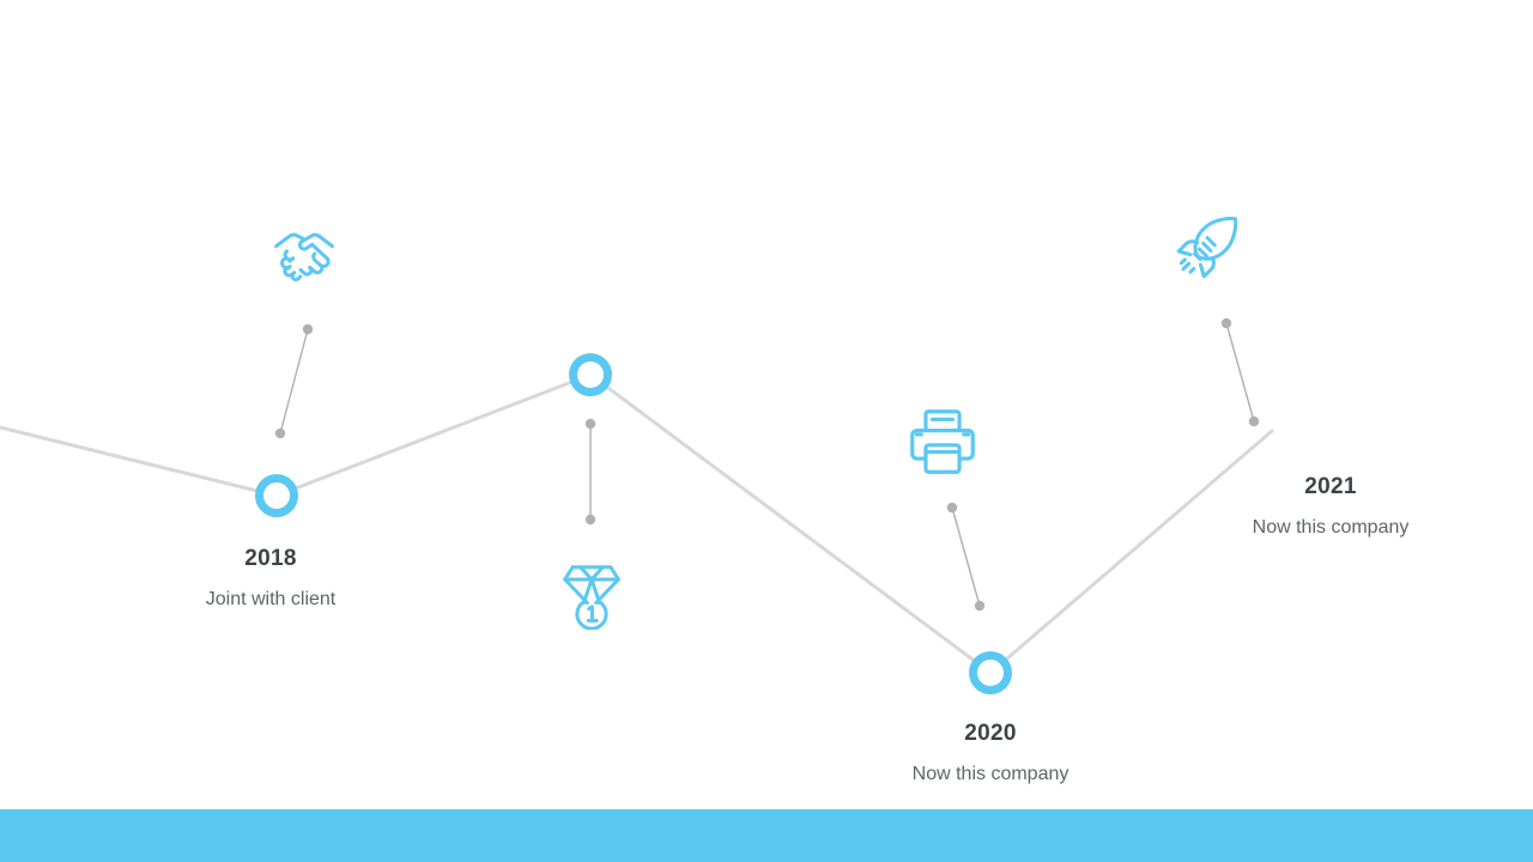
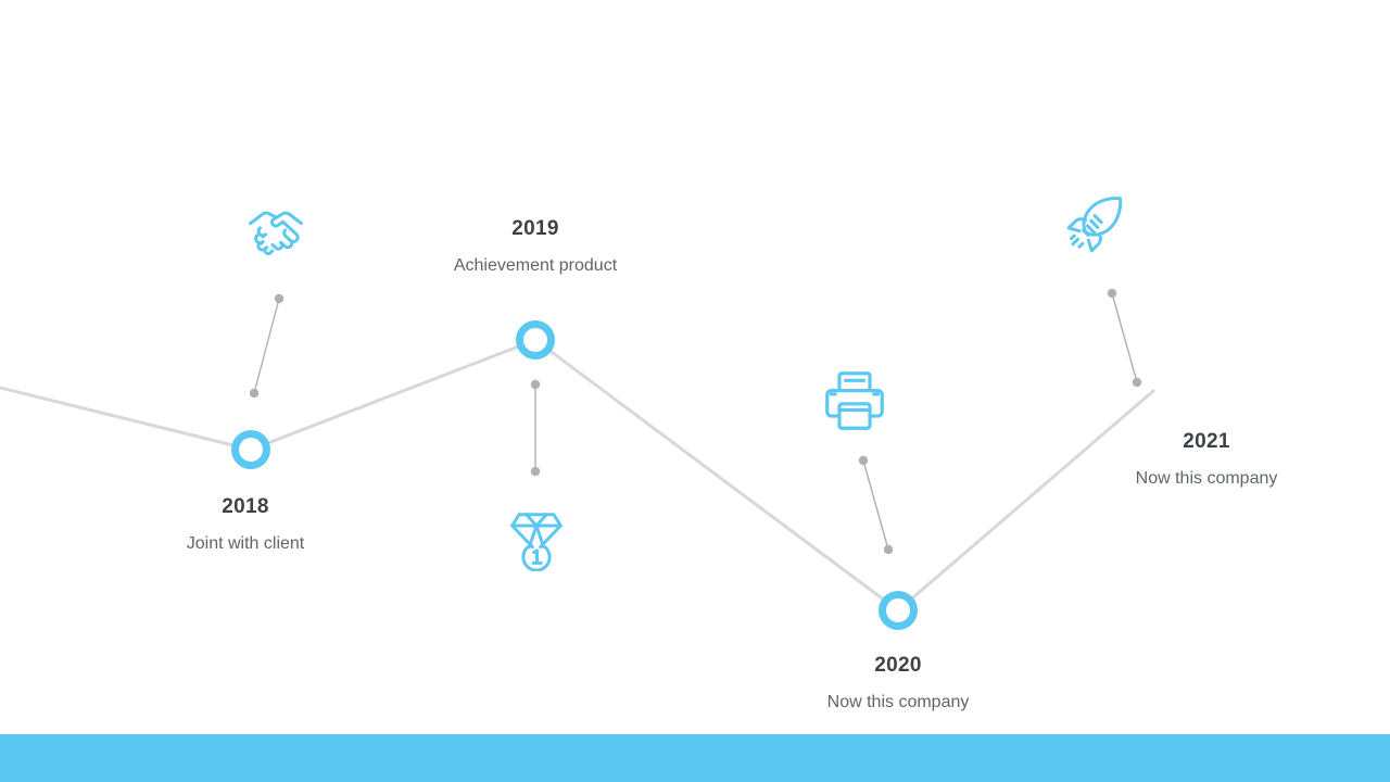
  2018
  Joint with client
+ 2019
+ Achievement product
  2020
  Now this company
  2021
  Now this company
